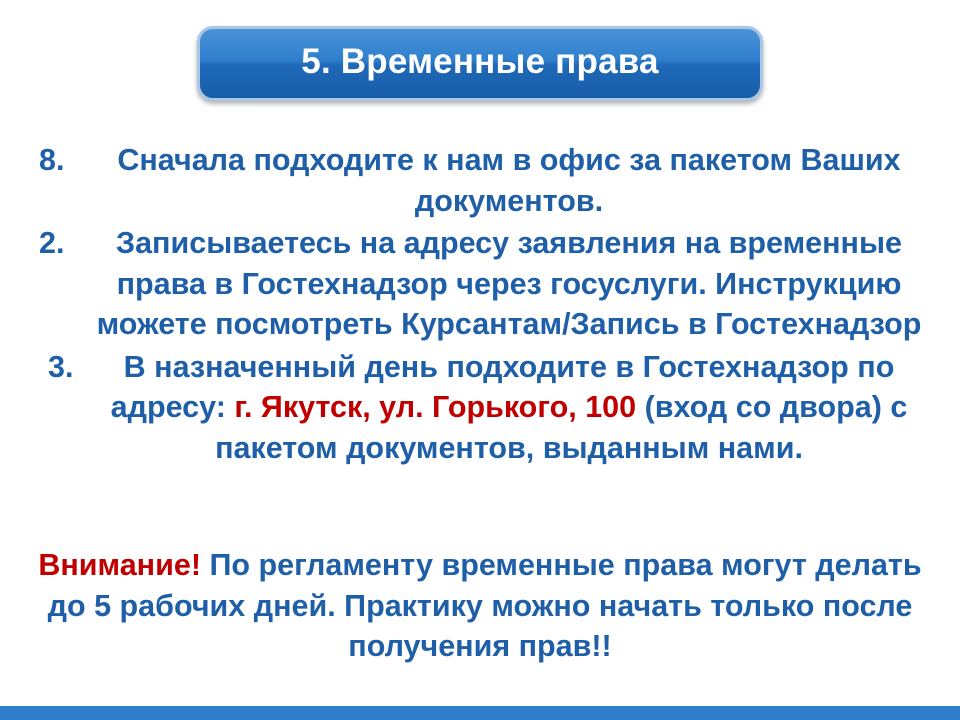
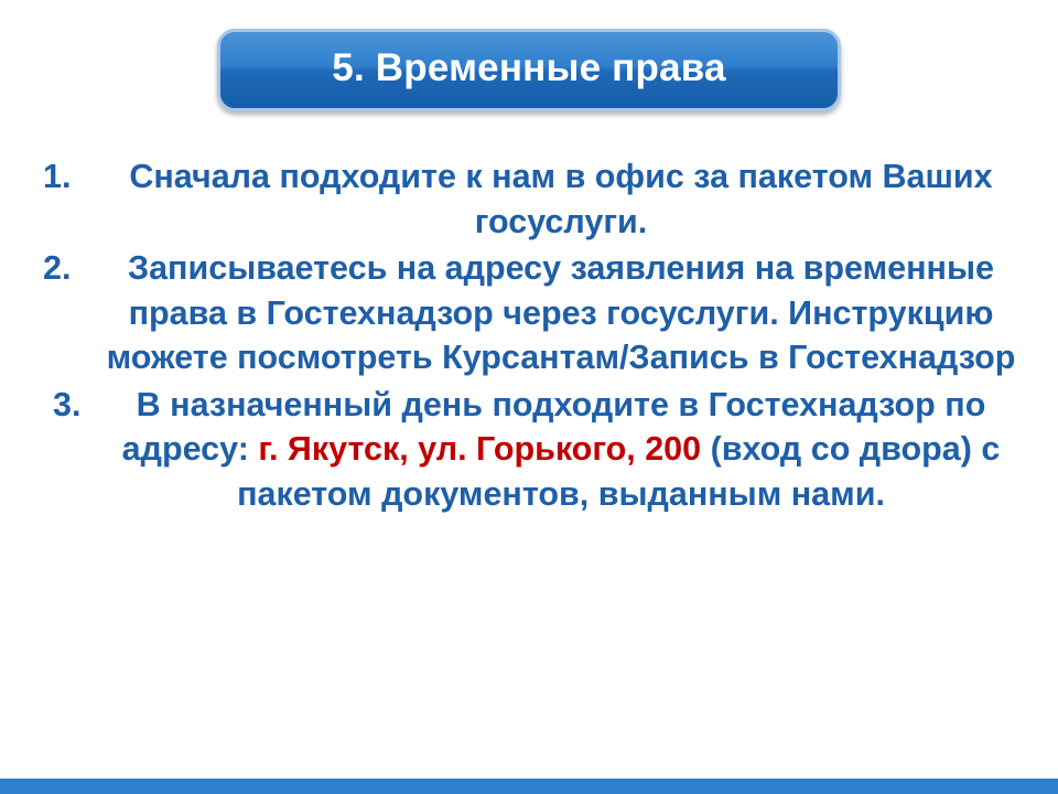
  5. Временные права
- 8.
+ 1.
- Сначала подходите к нам в офис за пакетом Ваших документов.
+ Сначала подходите к нам в офис за пакетом Ваших госуслуги.
  2.
  Записываетесь на адресу заявления на временные права в Гостехнадзор через госуслуги. Инструкцию можете посмотреть Курсантам/Запись в Гостехнадзор
  3.
- В назначенный день подходите в Гостехнадзор по адресу: г. Якутск, ул. Горького, 100 (вход со двора) с пакетом документов, выданным нами.
+ В назначенный день подходите в Гостехнадзор по адресу: г. Якутск, ул. Горького, 200 (вход со двора) с пакетом документов, выданным нами.
- Внимание! По регламенту временные права могут делать до 5 рабочих дней. Практику можно начать только после получения прав!!
